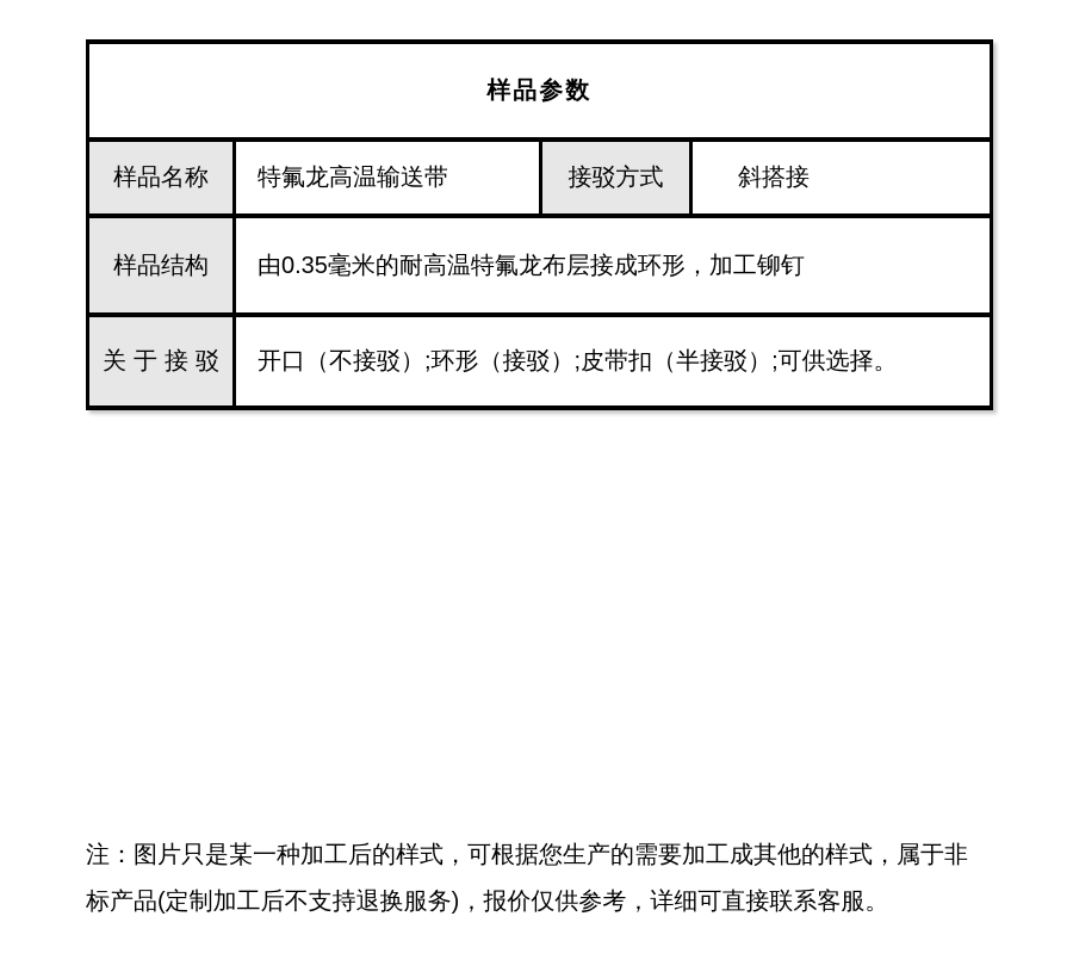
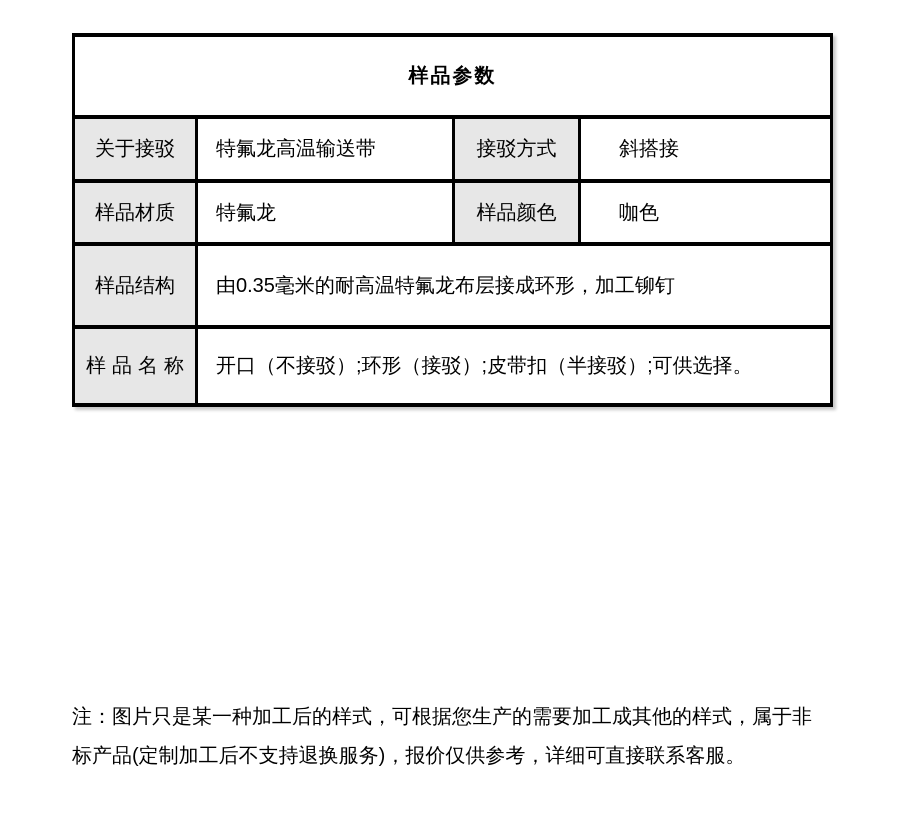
  样品参数
- 样品名称	特氟龙高温输送带	接驳方式	斜搭接
+ 关于接驳	特氟龙高温输送带	接驳方式	斜搭接
+ 样品材质	特氟龙	样品颜色	咖色
  样品结构	由0.35毫米的耐高温特氟龙布层接成环形，加工铆钉
- 关于接驳	开口（不接驳）;环形（接驳）;皮带扣（半接驳）;可供选择。
+ 样品名称	开口（不接驳）;环形（接驳）;皮带扣（半接驳）;可供选择。
  注：图片只是某一种加工后的样式，可根据您生产的需要加工成其他的样式，属于非
  标产品(定制加工后不支持退换服务)，报价仅供参考，详细可直接联系客服。
